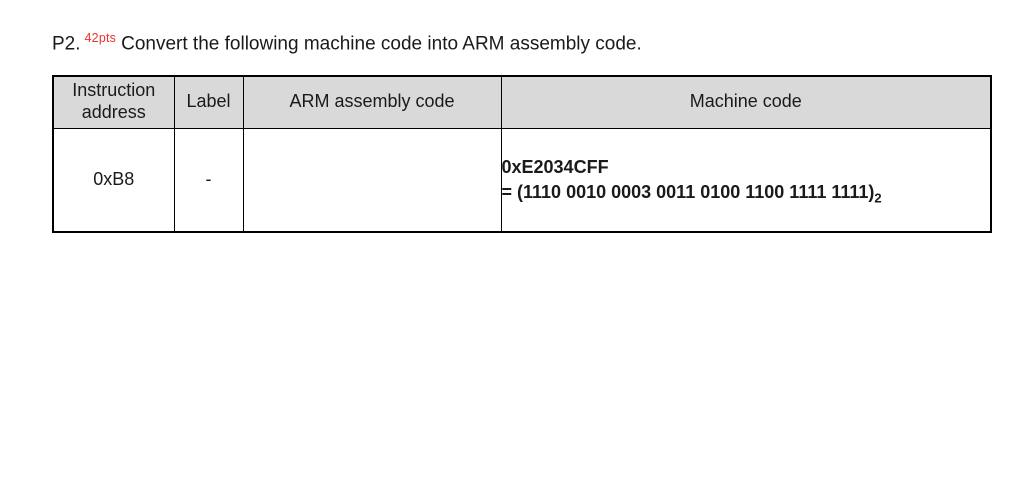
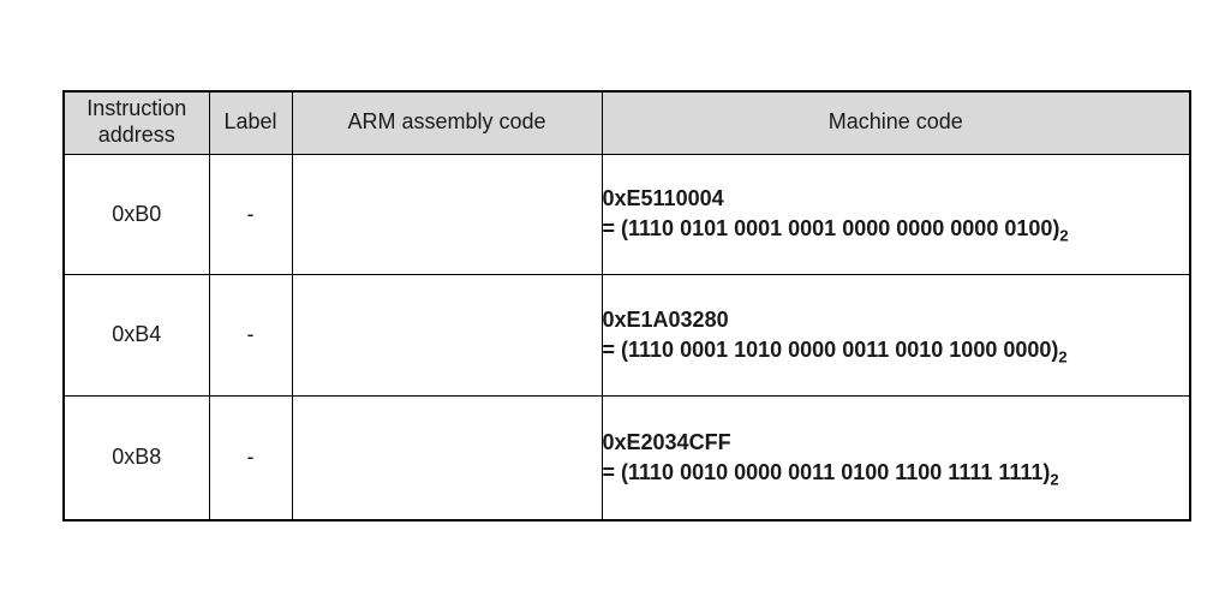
- P2. 42pts Convert the following machine code into ARM assembly code.
  Instruction address	Label	ARM assembly code	Machine code
+ 0xB0	-		0xE5110004 = (1110 0101 0001 0001 0000 0000 0000 0100)2
+ 0xB4	-		0xE1A03280 = (1110 0001 1010 0000 0011 0010 1000 0000)2
- 0xB8	-		0xE2034CFF = (1110 0010 0003 0011 0100 1100 1111 1111)2
+ 0xB8	-		0xE2034CFF = (1110 0010 0000 0011 0100 1100 1111 1111)2
